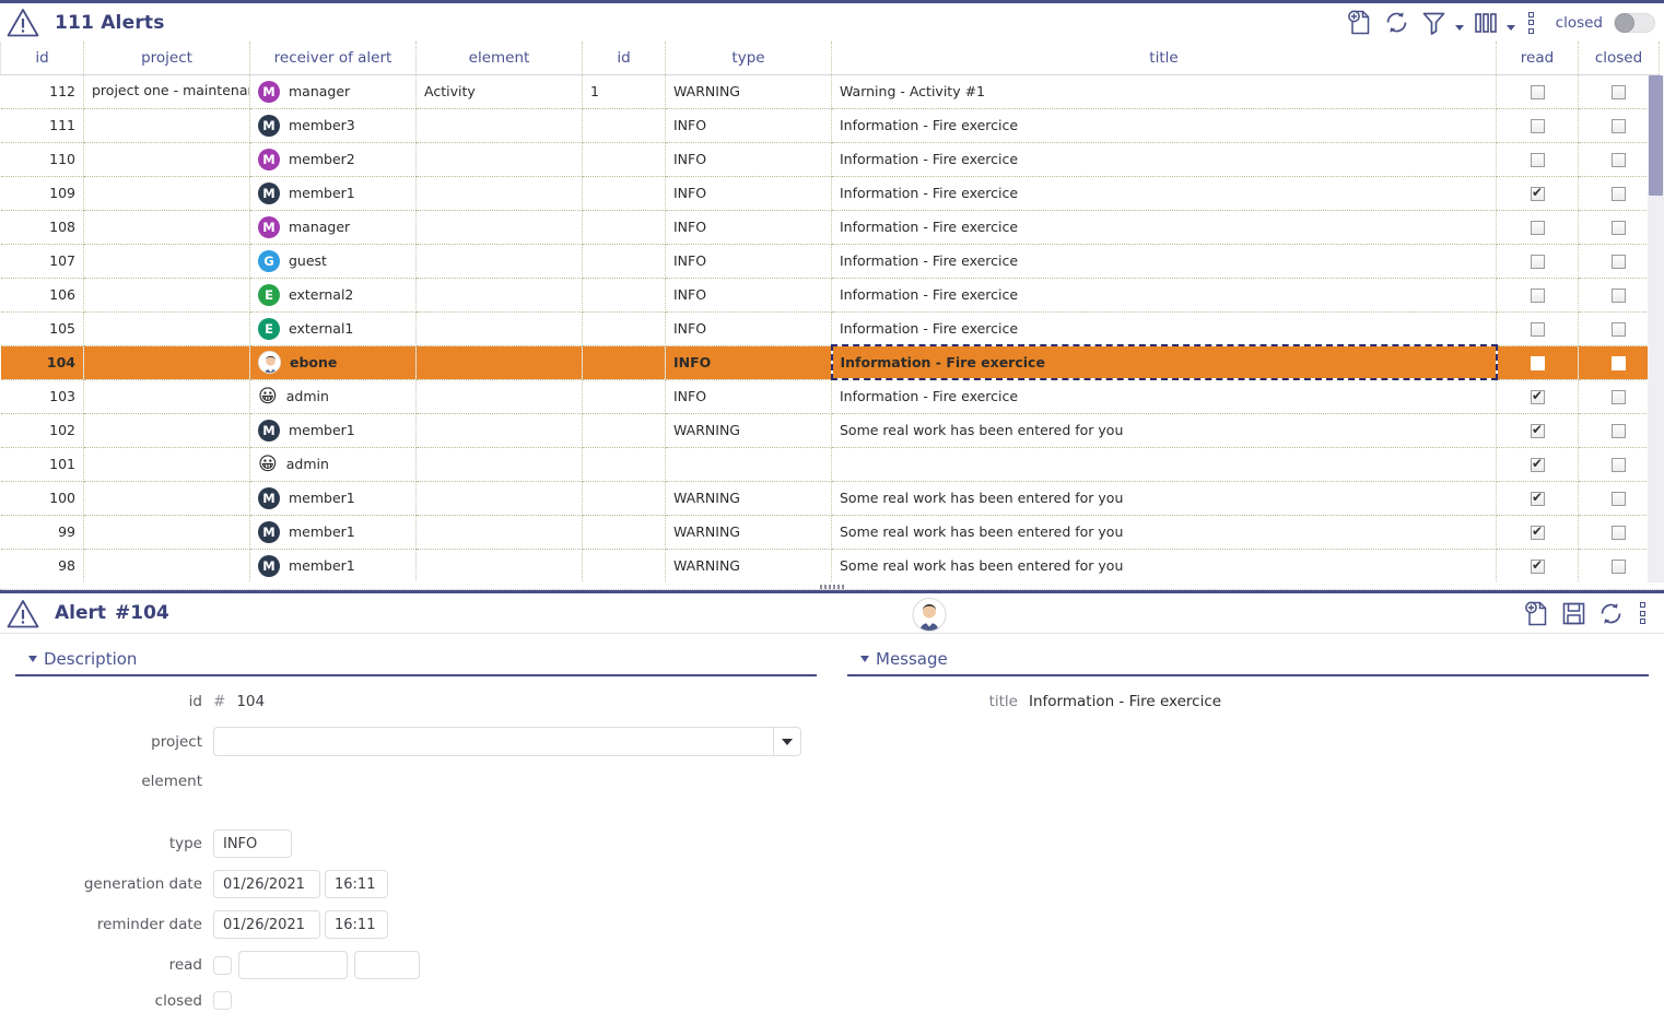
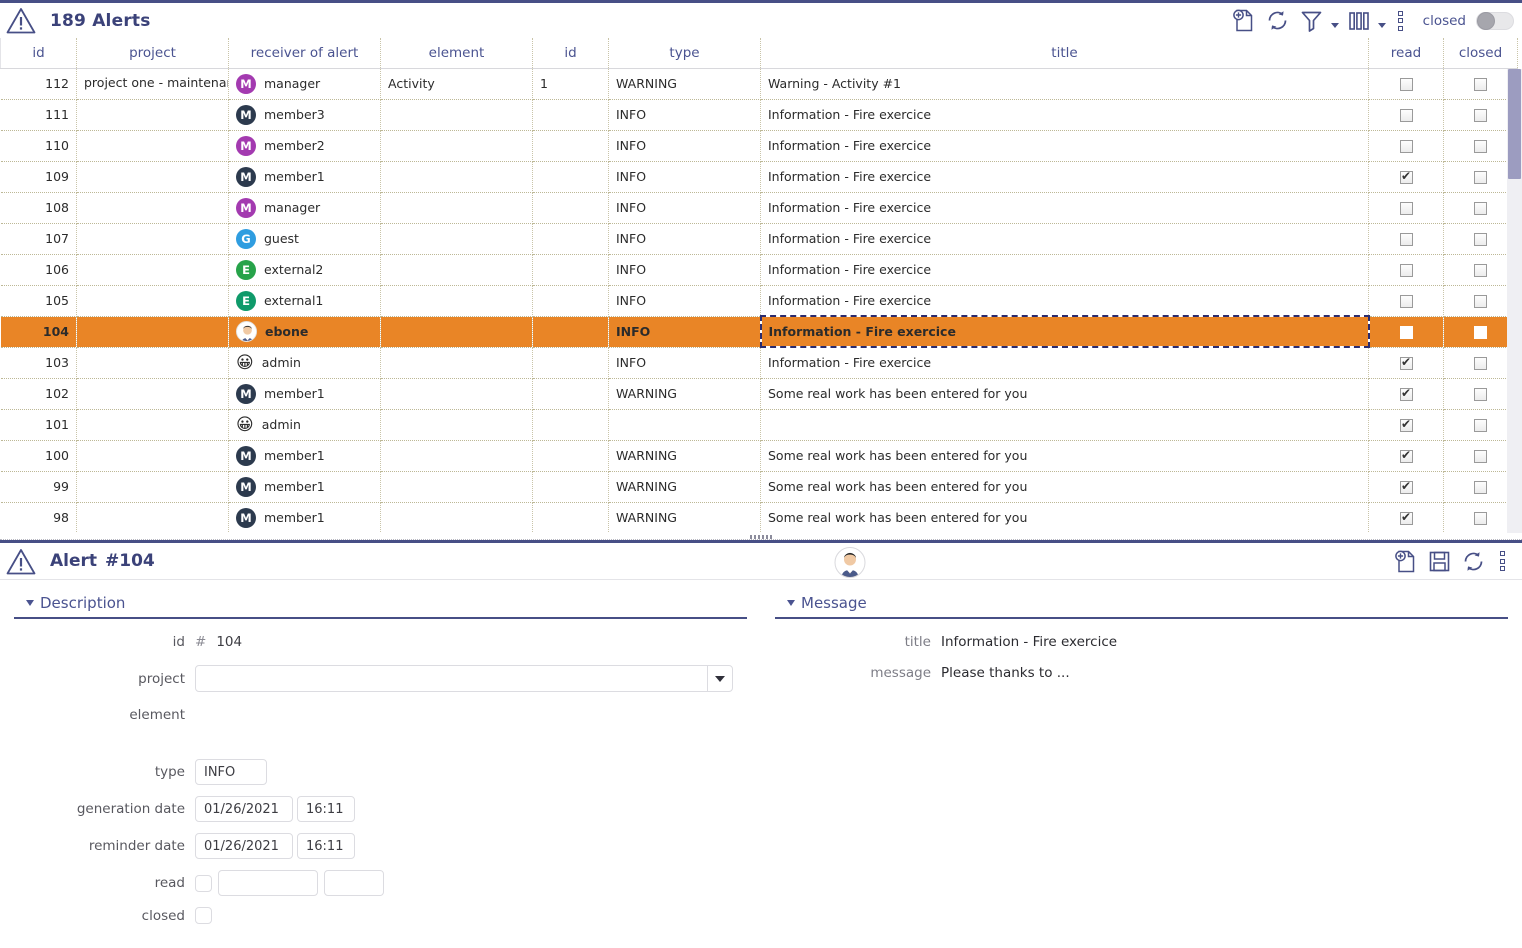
- 111 Alerts
+ 189 Alerts
  closed
  id	project	receiver of alert	element	id	type	title	read	closed
  112	project one - maintena	M manager	Activity	1	WARNING	Warning - Activity #1
  111		M member3			INFO	Information - Fire exercice
  110		M member2			INFO	Information - Fire exercice
  109		M member1			INFO	Information - Fire exercice
  108		M manager			INFO	Information - Fire exercice
  107		G guest			INFO	Information - Fire exercice
  106		E external2			INFO	Information - Fire exercice
  105		E external1			INFO	Information - Fire exercice
  104		ebone			INFO	Information - Fire exercice
  103		😀 admin			INFO	Information - Fire exercice
  102		M member1			WARNING	Some real work has been entered for you
  101		😀 admin
  100		M member1			WARNING	Some real work has been entered for you
  99		M member1			WARNING	Some real work has been entered for you
  98		M member1			WARNING	Some real work has been entered for you
  Alert #104
  Description
  id
  #
  104
  project
  element
  type
  INFO
  generation date
  01/26/2021
  16:11
  reminder date
  01/26/2021
  16:11
  read
  closed
  Message
  title
  Information - Fire exercice
+ message
+ Please thanks to ...
